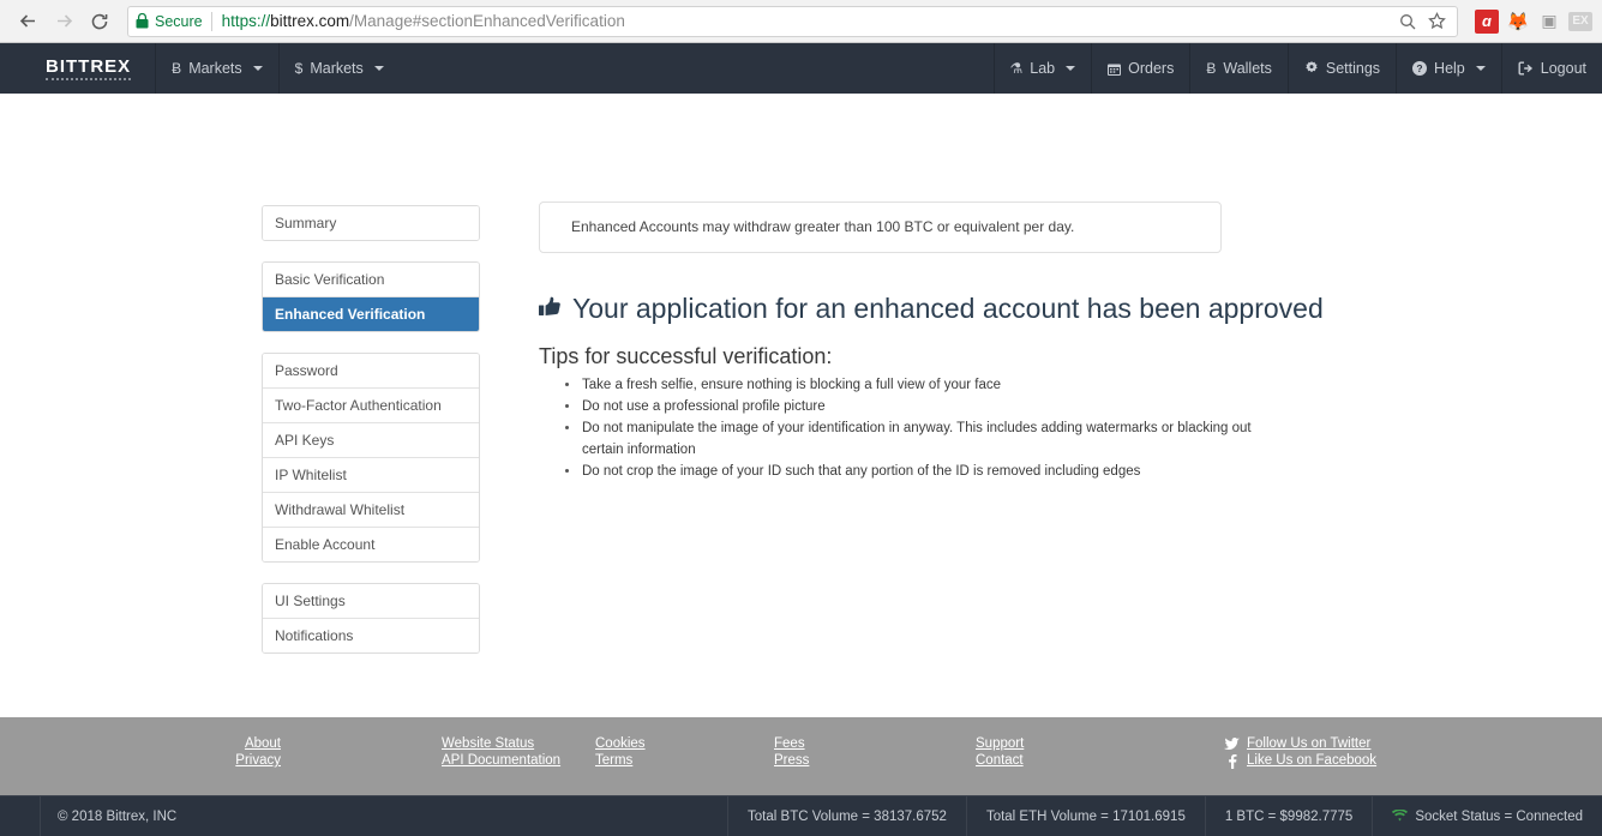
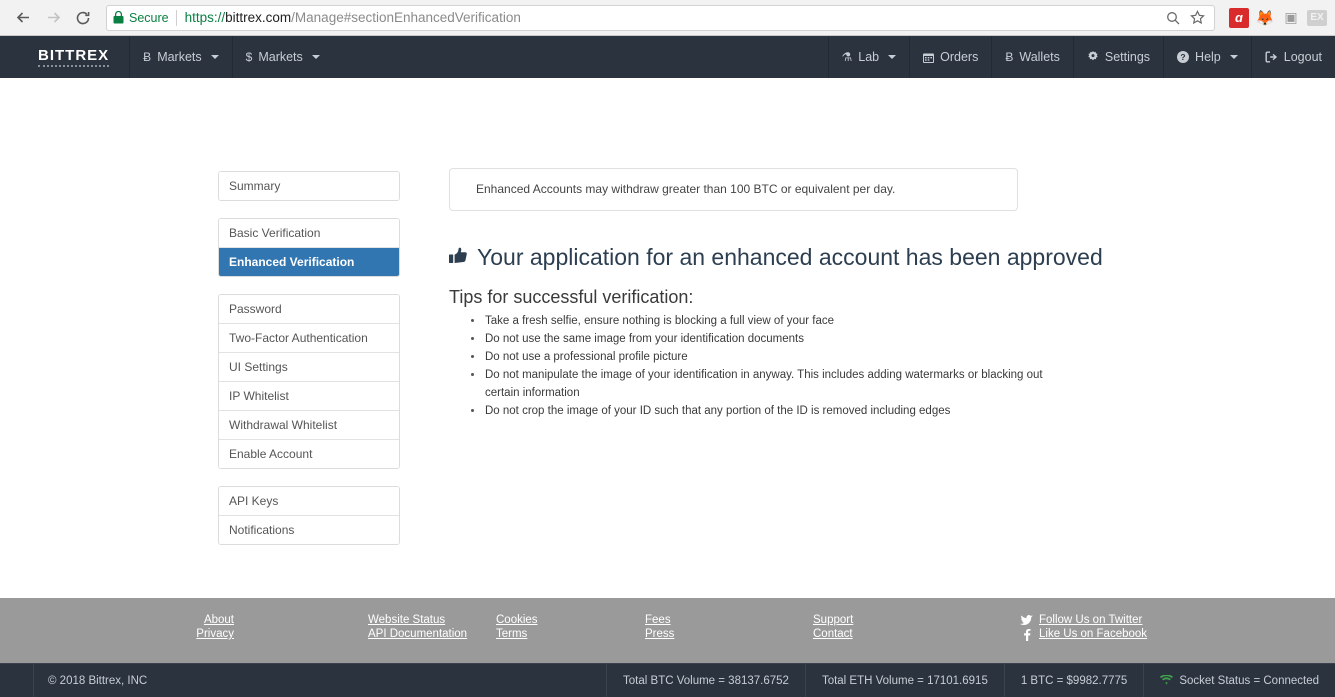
  Secure
  https://bittrex.com/Manage#sectionEnhancedVerification
  ɑ
  🦊
  ▣
  EX
  BITTREX
  Ƀ
  Markets
  $
  Markets
  ⚗
  Lab
  Orders
  Ƀ
  Wallets
  Settings
  ?
  Help
  Logout
  Summary
  Basic Verification
  Enhanced Verification
  Password
  Two-Factor Authentication
- API Keys
+ UI Settings
  IP Whitelist
  Withdrawal Whitelist
  Enable Account
- UI Settings
+ API Keys
  Notifications
  Enhanced Accounts may withdraw greater than 100 BTC or equivalent per day.
  Your application for an enhanced account has been approved
  Tips for successful verification:
  Take a fresh selfie, ensure nothing is blocking a full view of your face
+ Do not use the same image from your identification documents
  Do not use a professional profile picture
  Do not manipulate the image of your identification in anyway. This includes adding watermarks or blacking out certain information
  Do not crop the image of your ID such that any portion of the ID is removed including edges
  About
  Privacy
  Term
  Fee
  Pres
  Support
  Contact
  Follow Us on Twitter
  Like Us on Facebook
  © 2018 Bittrex, INC
  Total BTC Volume = 38137.6752
  Total ETH Volume = 17101.6915
  1 BTC = $9982.7775
  Socket Status = Connected
